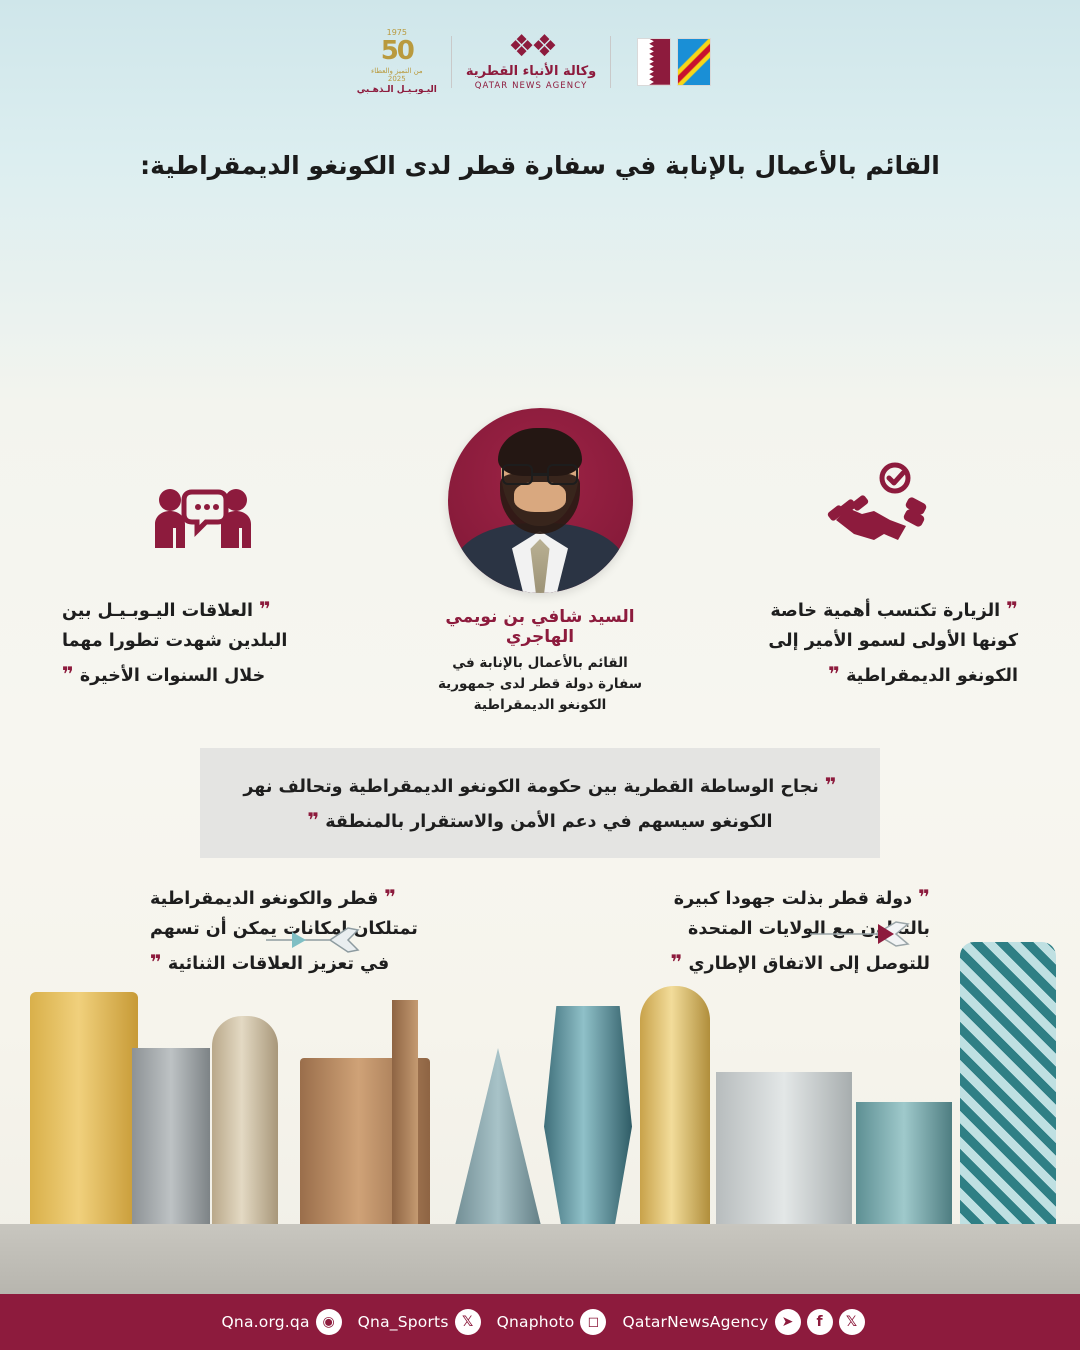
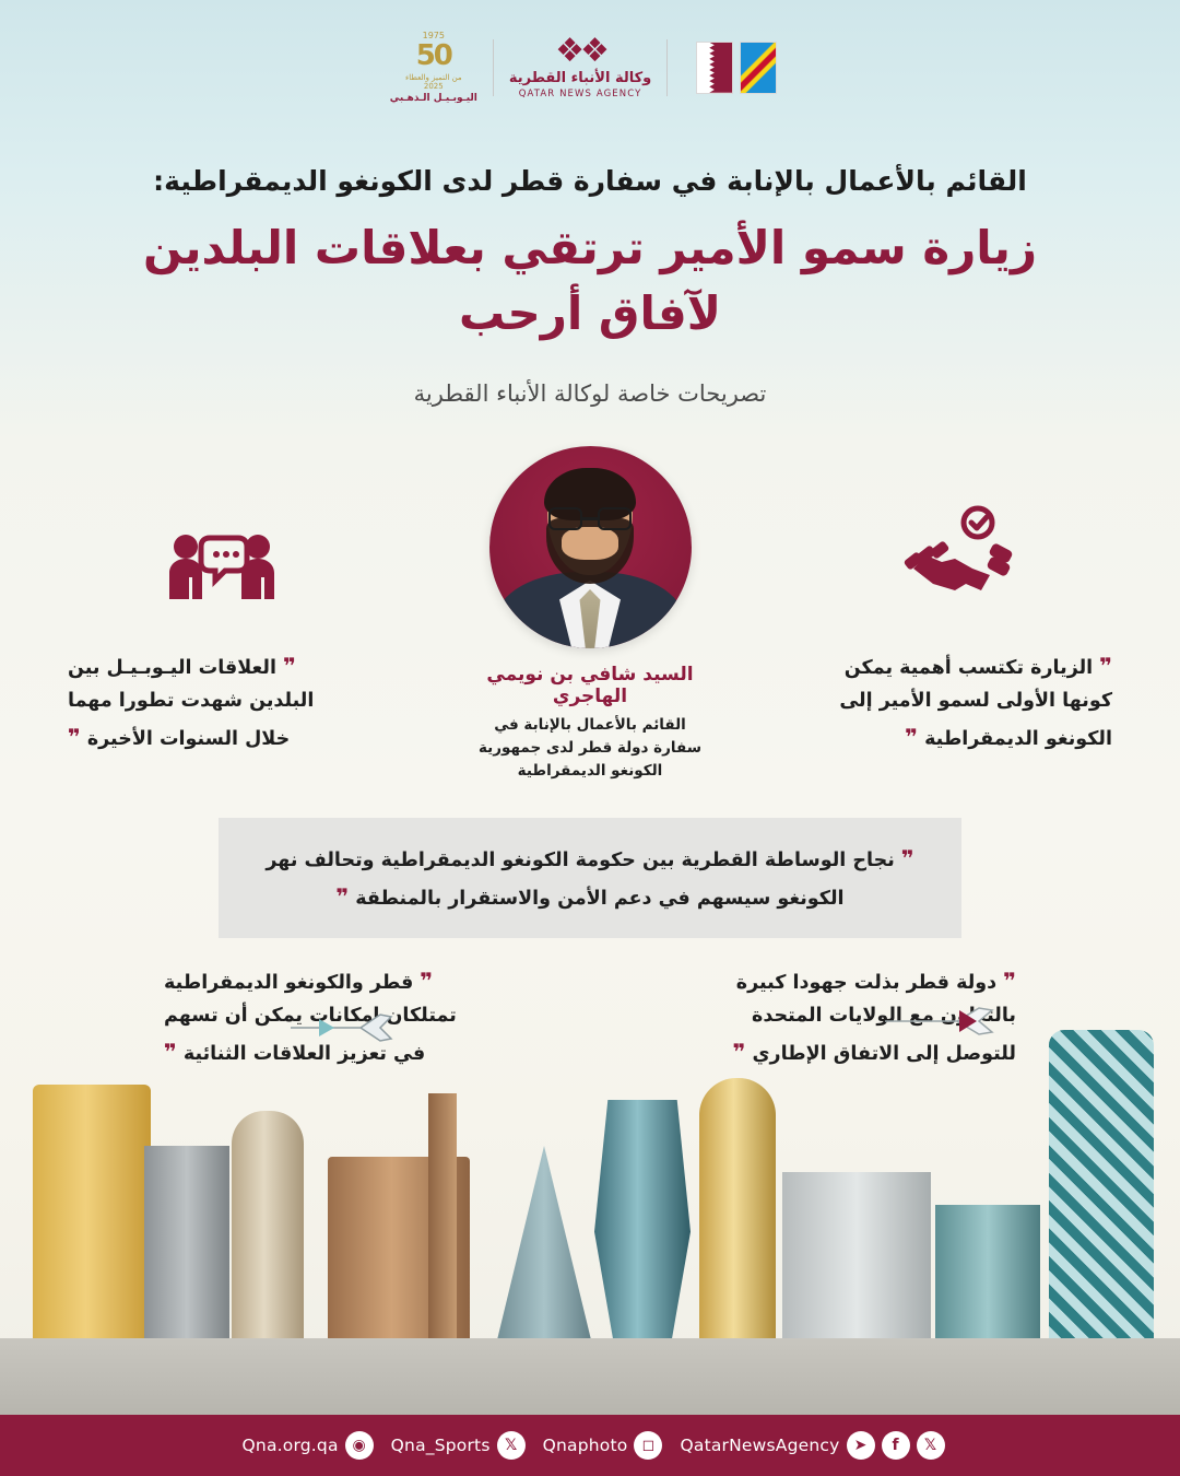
  ❖❖
  وكالة الأنباء القطرية
  QATAR NEWS AGENCY
  1975
  50
  من التميز والعطاء
  2025
  اليـوبـيـل الـذهـبي
  القائم بالأعمال بالإنابة في سفارة قطر لدى الكونغو الديمقراطية:
+ زيارة سمو الأمير ترتقي بعلاقات البلدين لآفاق أرحب
+ تصريحات خاصة لوكالة الأنباء القطرية
  السيد شافي بن نويمي الهاجري
  القائم بالأعمال بالإنابة في سفارة دولة قطر لدى جمهورية الكونغو الديمقراطية
- ❞ الزيارة تكتسب أهمية خاصة كونها الأولى لسمو الأمير إلى الكونغو الديمقراطية ❞
+ ❞ الزيارة تكتسب أهمية يمكن كونها الأولى لسمو الأمير إلى الكونغو الديمقراطية ❞
  ❞ العلاقات اليـوبـيـل بين البلدين شهدت تطورا مهما خلال السنوات الأخيرة ❞
  ❞ نجاح الوساطة القطرية بين حكومة الكونغو الديمقراطية وتحالف نهر الكونغو سيسهم في دعم الأمن والاستقرار بالمنطقة ❞
  ❞ دولة قطر بذلت جهودا كبيرة بالتن مع الولايات المتحدة للتوصل إلى الاتفاق الإطاري ❞
  ❞ قطر والكونغو الديمقراطية تمتلكان إمكانات يمكن أن تسهم في تعزيز العلاقات الثنائية ❞
  𝕏
  f
  ➤
  QatarNewsAgency
  ◻
  Qnaphoto
  𝕏
  Qna_Sports
  ◉
  Qna.org.qa
